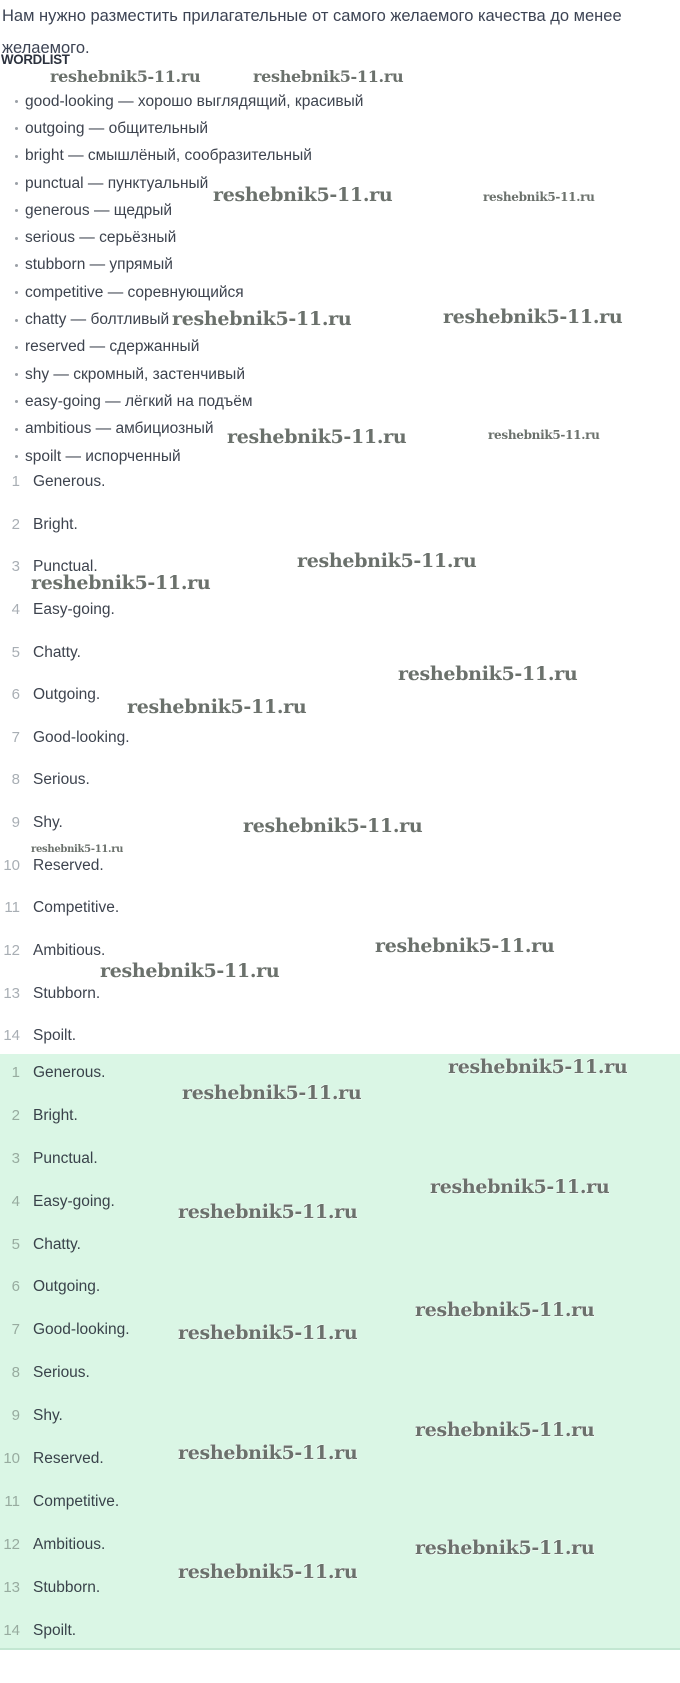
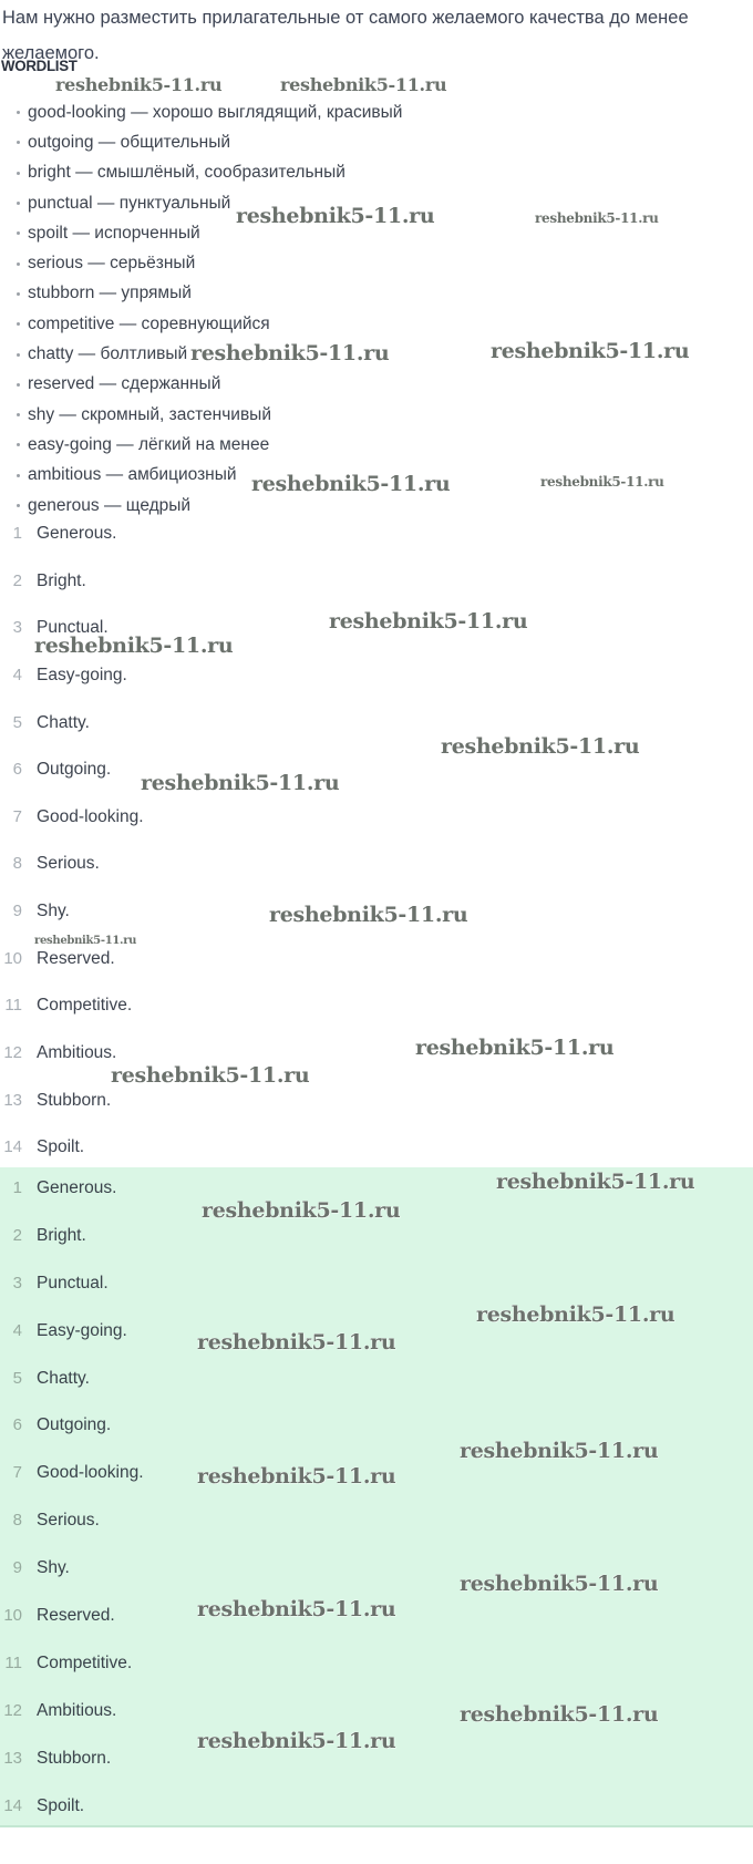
  Нам нужно разместить прилагательные от самого желаемого качества до менее желаемого.
  WORDLIST
  good-looking — хорошо выглядящий, красивый
  outgoing — общительный
  bright — смышлёный, сообразительный
  punctual — пунктуальный
- generous — щедрый
+ spoilt — испорченный
  serious — серьёзный
  stubborn — упрямый
  competitive — соревнующийся
  chatty — болтливый
  reserved — сдержанный
  shy — скромный, застенчивый
- easy-going — лёгкий на подъём
+ easy-going — лёгкий на менее
  ambitious — амбициозный
- spoilt — испорченный
+ generous — щедрый
  1
  Generous.
  2
  Bright.
  3
  Punctual.
  4
  Easy-going.
  5
  Chatty.
  6
  Outgoing.
  7
  Good-looking.
  8
  Serious.
  9
  Shy.
  10
  Reserved.
  11
  Competitive.
  12
  Ambitious.
  13
  Stubborn.
  14
  Spoilt.
  1
  Generous.
  2
  Bright.
  3
  Punctual.
  4
  Easy-going.
  5
  Chatty.
  6
  Outgoing.
  7
  Good-looking.
  8
  Serious.
  9
  Shy.
  10
  Reserved.
  11
  Competitive.
  12
  Ambitious.
  13
  Stubborn.
  14
  Spoilt.
  reshebnik5-11.ru
  reshebnik5-11.ru
  reshebnik5-11.ru
  reshebnik5-11.ru
  reshebnik5-11.ru
  reshebnik5-11.ru
  reshebnik5-11.ru
  reshebnik5-11.ru
  reshebnik5-11.ru
  reshebnik5-11.ru
  reshebnik5-11.ru
  reshebnik5-11.ru
  reshebnik5-11.ru
  reshebnik5-11.ru
  reshebnik5-11.ru
  reshebnik5-11.ru
  reshebnik5-11.ru
  reshebnik5-11.ru
  reshebnik5-11.ru
  reshebnik5-11.ru
  reshebnik5-11.ru
  reshebnik5-11.ru
  reshebnik5-11.ru
  reshebnik5-11.ru
  reshebnik5-11.ru
  reshebnik5-11.ru
